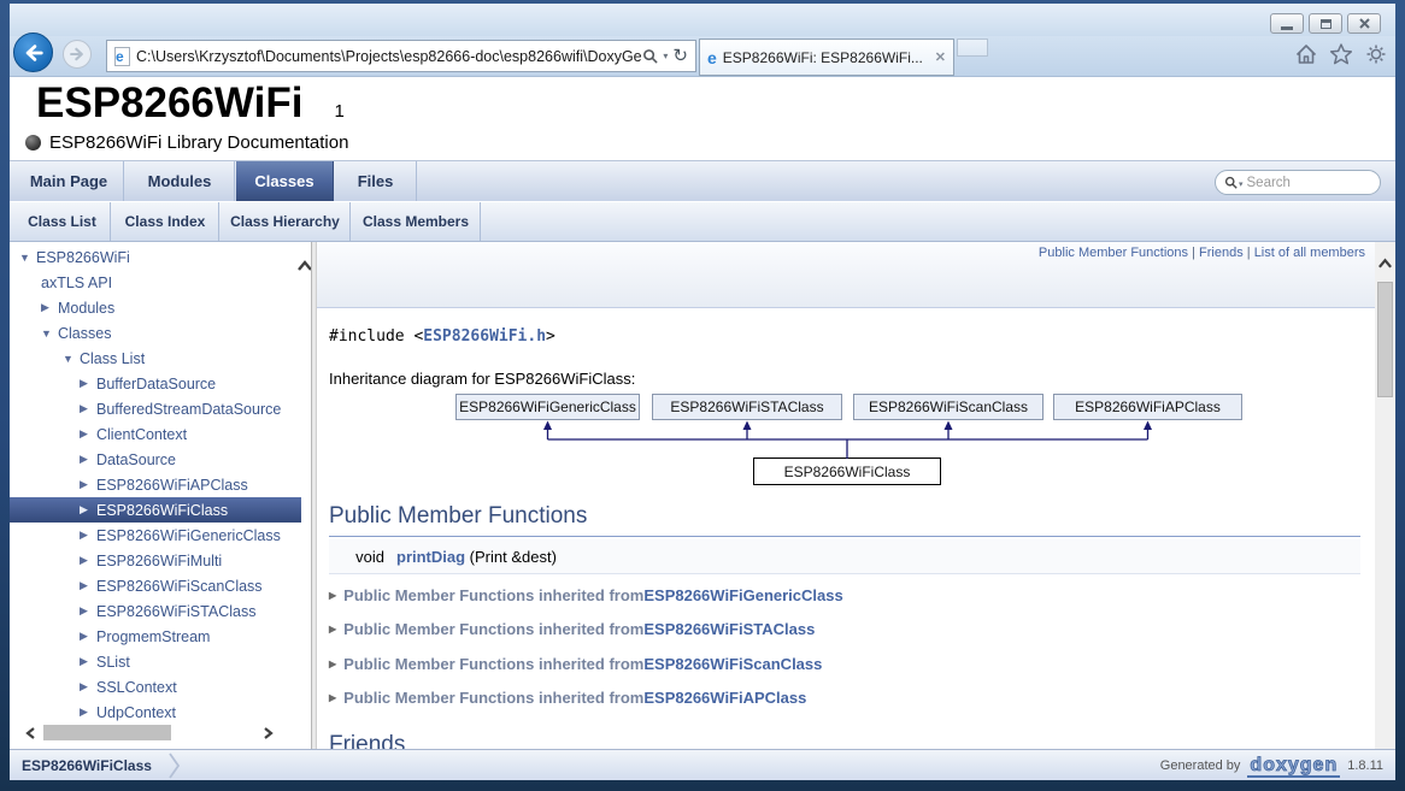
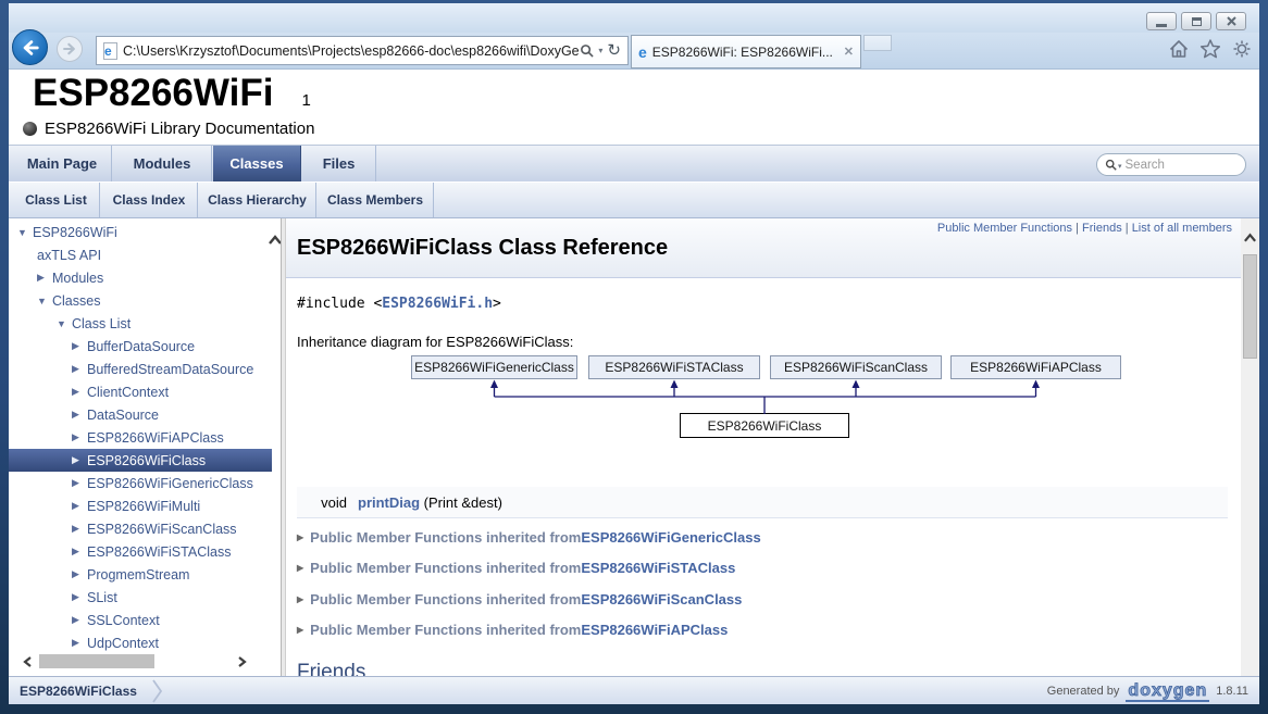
  e
  C:\Users\Krzysztof\Documents\Projects\esp82666-doc\esp8266wifi\DoxyGe
  ▾
  ↻
  e
  ESP8266WiFi: ESP8266WiFi...
  ✕
  ESP8266WiFi
  1
  ESP8266WiFi Library Documentation
  Main Page
  Modules
  Classes
  Files
  Class List
  Class Index
  Class Hierarchy
  Class Members
  Search
  ▼
  ESP8266WiFi
  axTLS API
  ▶
  Modules
  ▼
  Classes
  ▼
  Class List
  ▶
  BufferDataSource
  ▶
  BufferedStreamDataSource
  ▶
  ClientContext
  ▶
  DataSource
  ▶
  ESP8266WiFiAPClass
  ▶
  ESP8266WiFiClass
  ▶
  ESP8266WiFiGenericClass
  ▶
  ESP8266WiFiMulti
  ▶
  ESP8266WiFiScanClass
  ▶
  ESP8266WiFiSTAClass
  ▶
  ProgmemStream
  ▶
  SList
  ▶
  SSLContext
  ▶
  UdpContext
  Public Member Functions | Friends | List of all members
+ ESP8266WiFiClass Class Reference
  #include <ESP8266WiFi.h>
  Inheritance diagram for ESP8266WiFiClass:
  ESP8266WiFiGenericClass
  ESP8266WiFiSTAClass
  ESP8266WiFiScanClass
  ESP8266WiFiAPClass
  ESP8266WiFiClass
- Public Member Functions
  void
  printDiag (Print &dest)
  ▶
  Public Member Functions inherited from
  ESP8266WiFiGenericClass
  ▶
  Public Member Functions inherited from
  ESP8266WiFiSTAClass
  ▶
  Public Member Functions inherited from
  ESP8266WiFiScanClass
  ▶
  Public Member Functions inherited from
  ESP8266WiFiAPClass
  Friends
  ESP8266WiFiClass
  Generated by
  doxygen
  1.8.11
